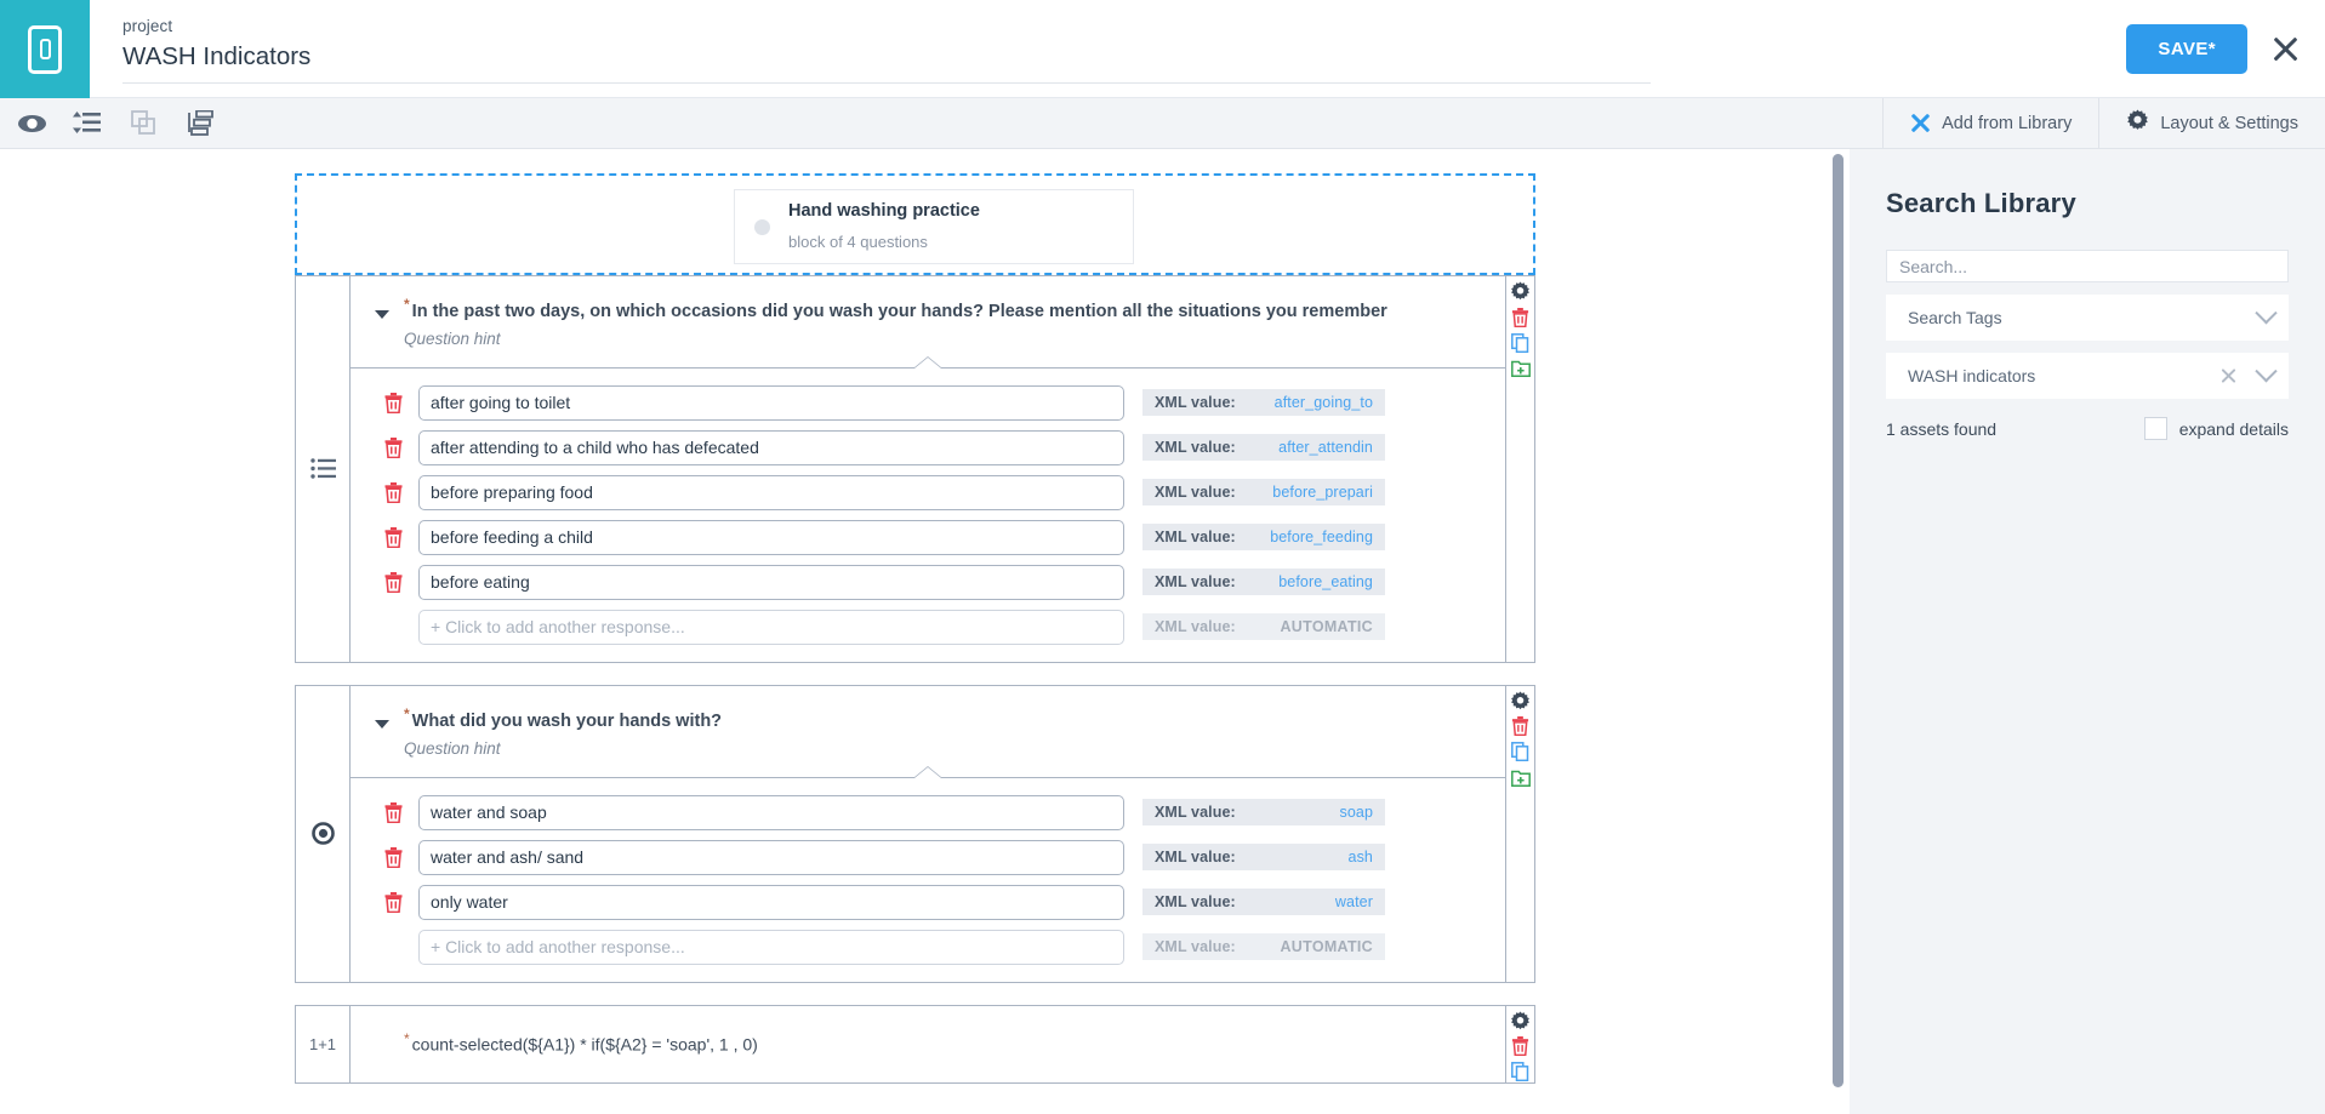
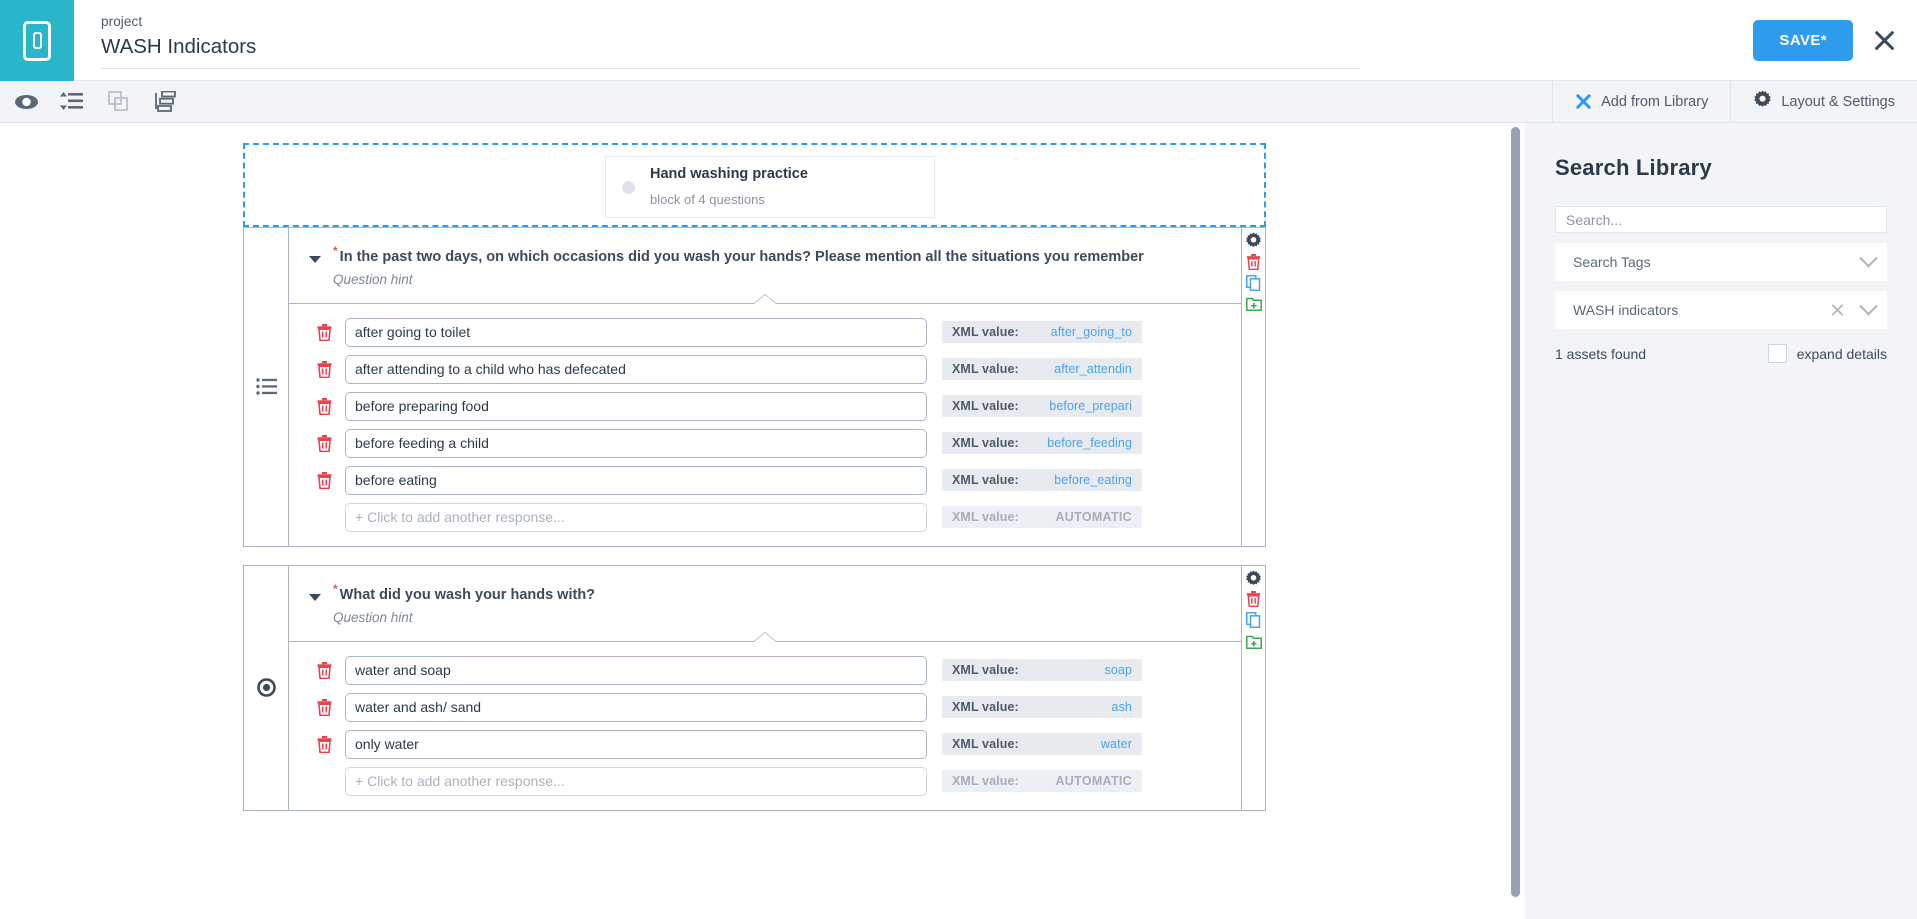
  project
  WASH Indicators
  SAVE*
  Add from Library
  Layout & Settings
  Hand washing practice
  block of 4 questions
  * In the past two days, on which occasions did you wash your hands? Please mention all the situations you remember
  Question hint
  after going to toilet
  XML value:
  after_going_to
  after attending to a child who has defecated
  XML value:
  after_attendin
  before preparing food
  XML value:
  before_prepari
  before feeding a child
  XML value:
  before_feeding
  before eating
  XML value:
  before_eating
  + Click to add another response...
  XML value:
  AUTOMATIC
  * What did you wash your hands with?
  Question hint
  water and soap
  XML value:
  soap
  water and ash/ sand
  XML value:
  ash
  only water
  XML value:
  water
  + Click to add another response...
  XML value:
  AUTOMATIC
- 1+1
- * count-selected(${A1}) * if(${A2} = 'soap', 1 , 0)
  Search Library
  Search...
  Search Tags
  WASH indicators
  1 assets found
  expand details
